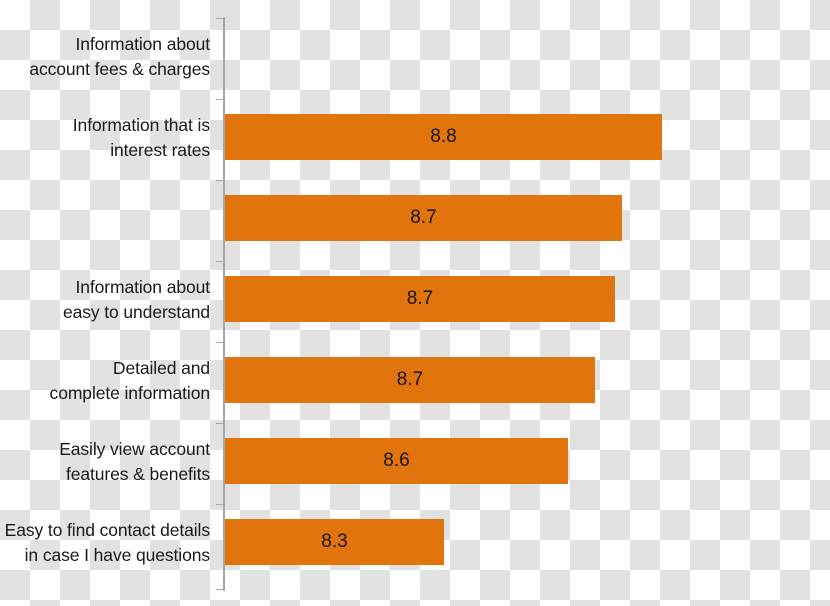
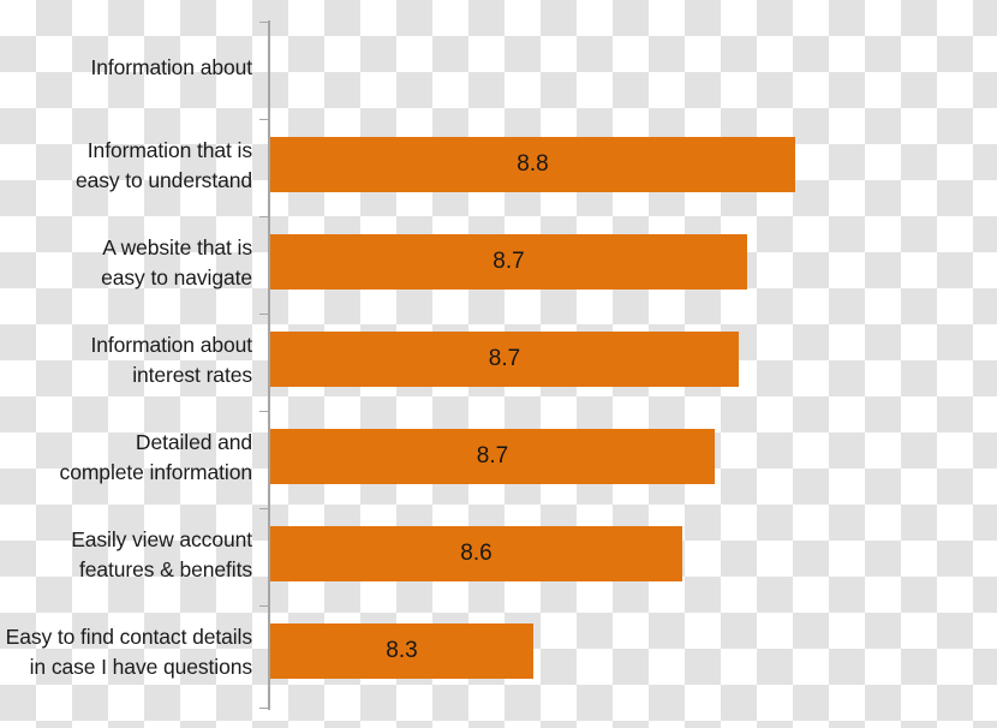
  Information about
- account fees & charges
  Information that is
- interest rates
+ easy to understand
  8.8
+ A website that is
+ easy to navigate
  8.7
  Information about
- easy to understand
+ interest rates
  8.7
  Detailed and
  complete information
  8.7
  Easily view account
  features & benefits
  8.6
  Easy to find contact details
  in case I have questions
  8.3
